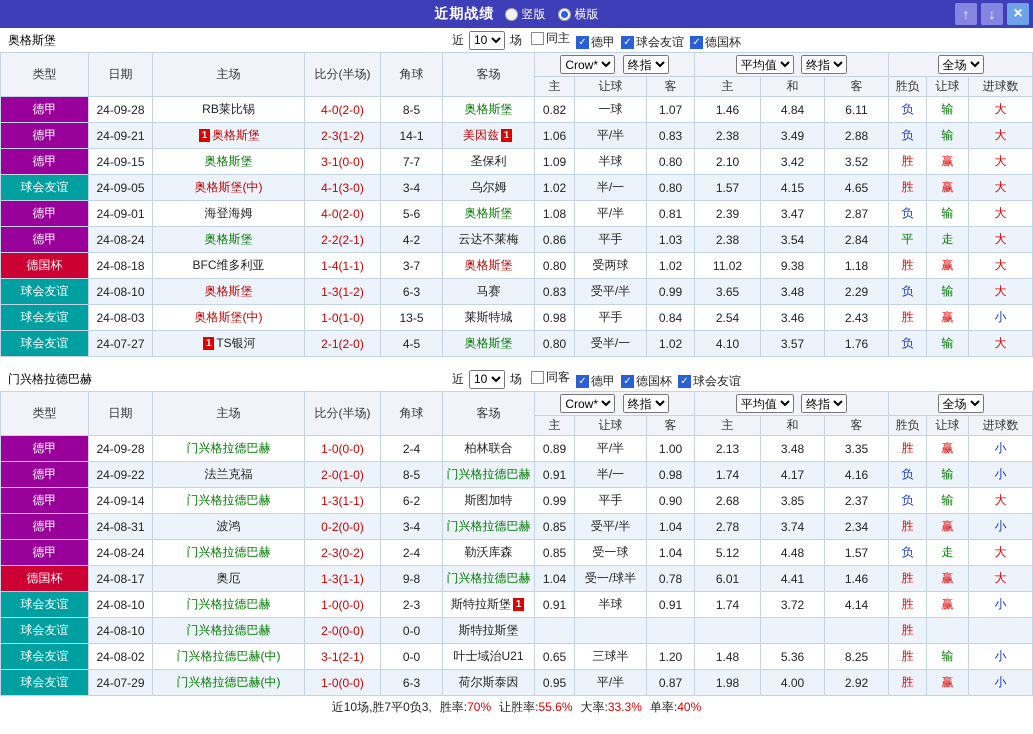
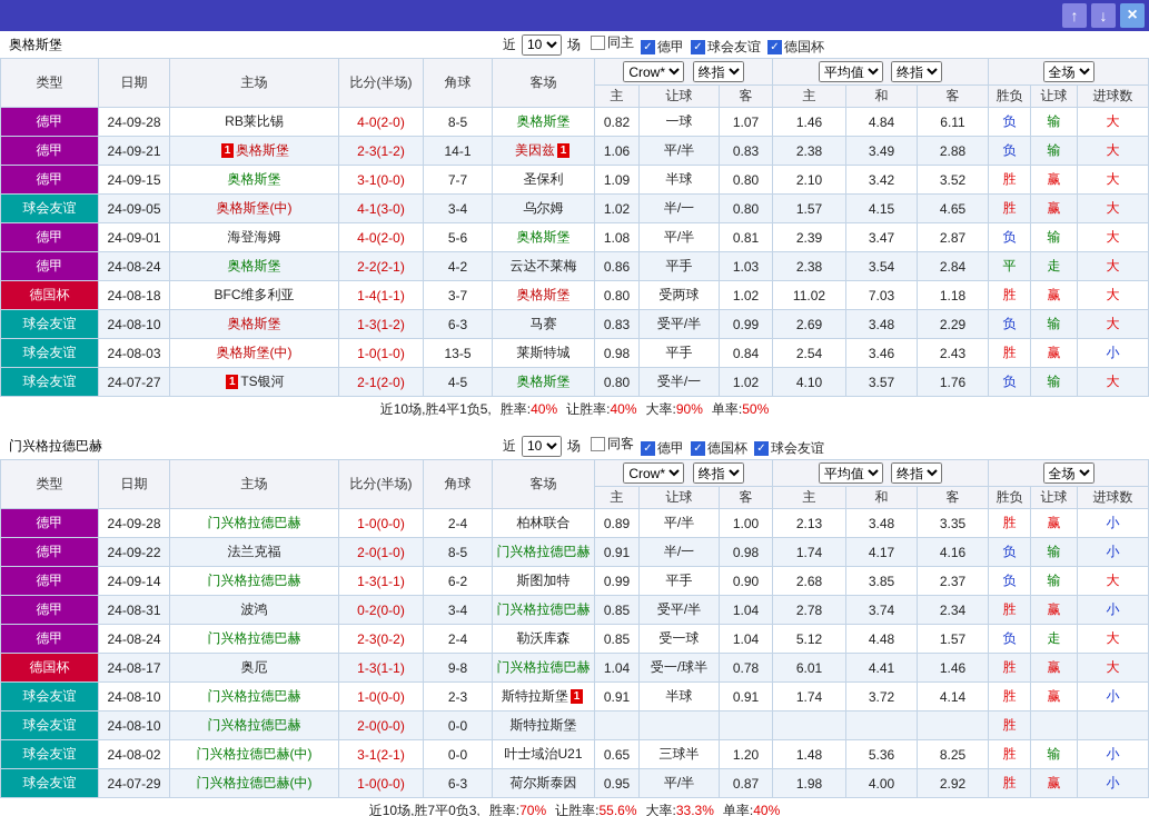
- 近期战绩
- 竖版
- 横版
  ↑
  ↓
  ×
  奥格斯堡
  近
  10
  场
  同主
  ✓
  德甲
  ✓
  球会友谊
  ✓
  德国杯
  类型	日期	主场	比分(半场)	角球	客场	Crow* 终指	平均值 终指	全场
  主	让球	客	主	和	客	胜负	让球	进球数
  德甲	24-09-28	RB莱比锡	4-0(2-0)	8-5	奥格斯堡	0.82	一球	1.07	1.46	4.84	6.11	负	输	大
  德甲	24-09-21	1 奥格斯堡	2-3(1-2)	14-1	美因兹 1	1.06	平/半	0.83	2.38	3.49	2.88	负	输	大
  德甲	24-09-15	奥格斯堡	3-1(0-0)	7-7	圣保利	1.09	半球	0.80	2.10	3.42	3.52	胜	赢	大
  球会友谊	24-09-05	奥格斯堡(中)	4-1(3-0)	3-4	乌尔姆	1.02	半/一	0.80	1.57	4.15	4.65	胜	赢	大
  德甲	24-09-01	海登海姆	4-0(2-0)	5-6	奥格斯堡	1.08	平/半	0.81	2.39	3.47	2.87	负	输	大
  德甲	24-08-24	奥格斯堡	2-2(2-1)	4-2	云达不莱梅	0.86	平手	1.03	2.38	3.54	2.84	平	走	大
- 德国杯	24-08-18	BFC维多利亚	1-4(1-1)	3-7	奥格斯堡	0.80	受两球	1.02	11.02	9.38	1.18	胜	赢	大
+ 德国杯	24-08-18	BFC维多利亚	1-4(1-1)	3-7	奥格斯堡	0.80	受两球	1.02	11.02	7.03	1.18	胜	赢	大
- 球会友谊	24-08-10	奥格斯堡	1-3(1-2)	6-3	马赛	0.83	受平/半	0.99	3.65	3.48	2.29	负	输	大
+ 球会友谊	24-08-10	奥格斯堡	1-3(1-2)	6-3	马赛	0.83	受平/半	0.99	2.69	3.48	2.29	负	输	大
  球会友谊	24-08-03	奥格斯堡(中)	1-0(1-0)	13-5	莱斯特城	0.98	平手	0.84	2.54	3.46	2.43	胜	赢	小
  球会友谊	24-07-27	1 TS银河	2-1(2-0)	4-5	奥格斯堡	0.80	受半/一	1.02	4.10	3.57	1.76	负	输	大
+ 近10场,胜4平1负5,
+ 胜率:40% 让胜率:40% 大率:90% 单率:50%
  门兴格拉德巴赫
  近
  10
  场
  同客
  ✓
  德甲
  ✓
  德国杯
  ✓
  球会友谊
  类型	日期	主场	比分(半场)	角球	客场	Crow* 终指	平均值 终指	全场
  主	让球	客	主	和	客	胜负	让球	进球数
  德甲	24-09-28	门兴格拉德巴赫	1-0(0-0)	2-4	柏林联合	0.89	平/半	1.00	2.13	3.48	3.35	胜	赢	小
  德甲	24-09-22	法兰克福	2-0(1-0)	8-5	门兴格拉德巴赫	0.91	半/一	0.98	1.74	4.17	4.16	负	输	小
  德甲	24-09-14	门兴格拉德巴赫	1-3(1-1)	6-2	斯图加特	0.99	平手	0.90	2.68	3.85	2.37	负	输	大
  德甲	24-08-31	波鸿	0-2(0-0)	3-4	门兴格拉德巴赫	0.85	受平/半	1.04	2.78	3.74	2.34	胜	赢	小
  德甲	24-08-24	门兴格拉德巴赫	2-3(0-2)	2-4	勒沃库森	0.85	受一球	1.04	5.12	4.48	1.57	负	走	大
  德国杯	24-08-17	奥厄	1-3(1-1)	9-8	门兴格拉德巴赫	1.04	受一/球半	0.78	6.01	4.41	1.46	胜	赢	大
  球会友谊	24-08-10	门兴格拉德巴赫	1-0(0-0)	2-3	斯特拉斯堡 1	0.91	半球	0.91	1.74	3.72	4.14	胜	赢	小
  球会友谊	24-08-10	门兴格拉德巴赫	2-0(0-0)	0-0	斯特拉斯堡							胜
  球会友谊	24-08-02	门兴格拉德巴赫(中)	3-1(2-1)	0-0	叶士域治U21	0.65	三球半	1.20	1.48	5.36	8.25	胜	输	小
  球会友谊	24-07-29	门兴格拉德巴赫(中)	1-0(0-0)	6-3	荷尔斯泰因	0.95	平/半	0.87	1.98	4.00	2.92	胜	赢	小
  近10场,胜7平0负3,
  胜率:70% 让胜率:55.6% 大率:33.3% 单率:40%
